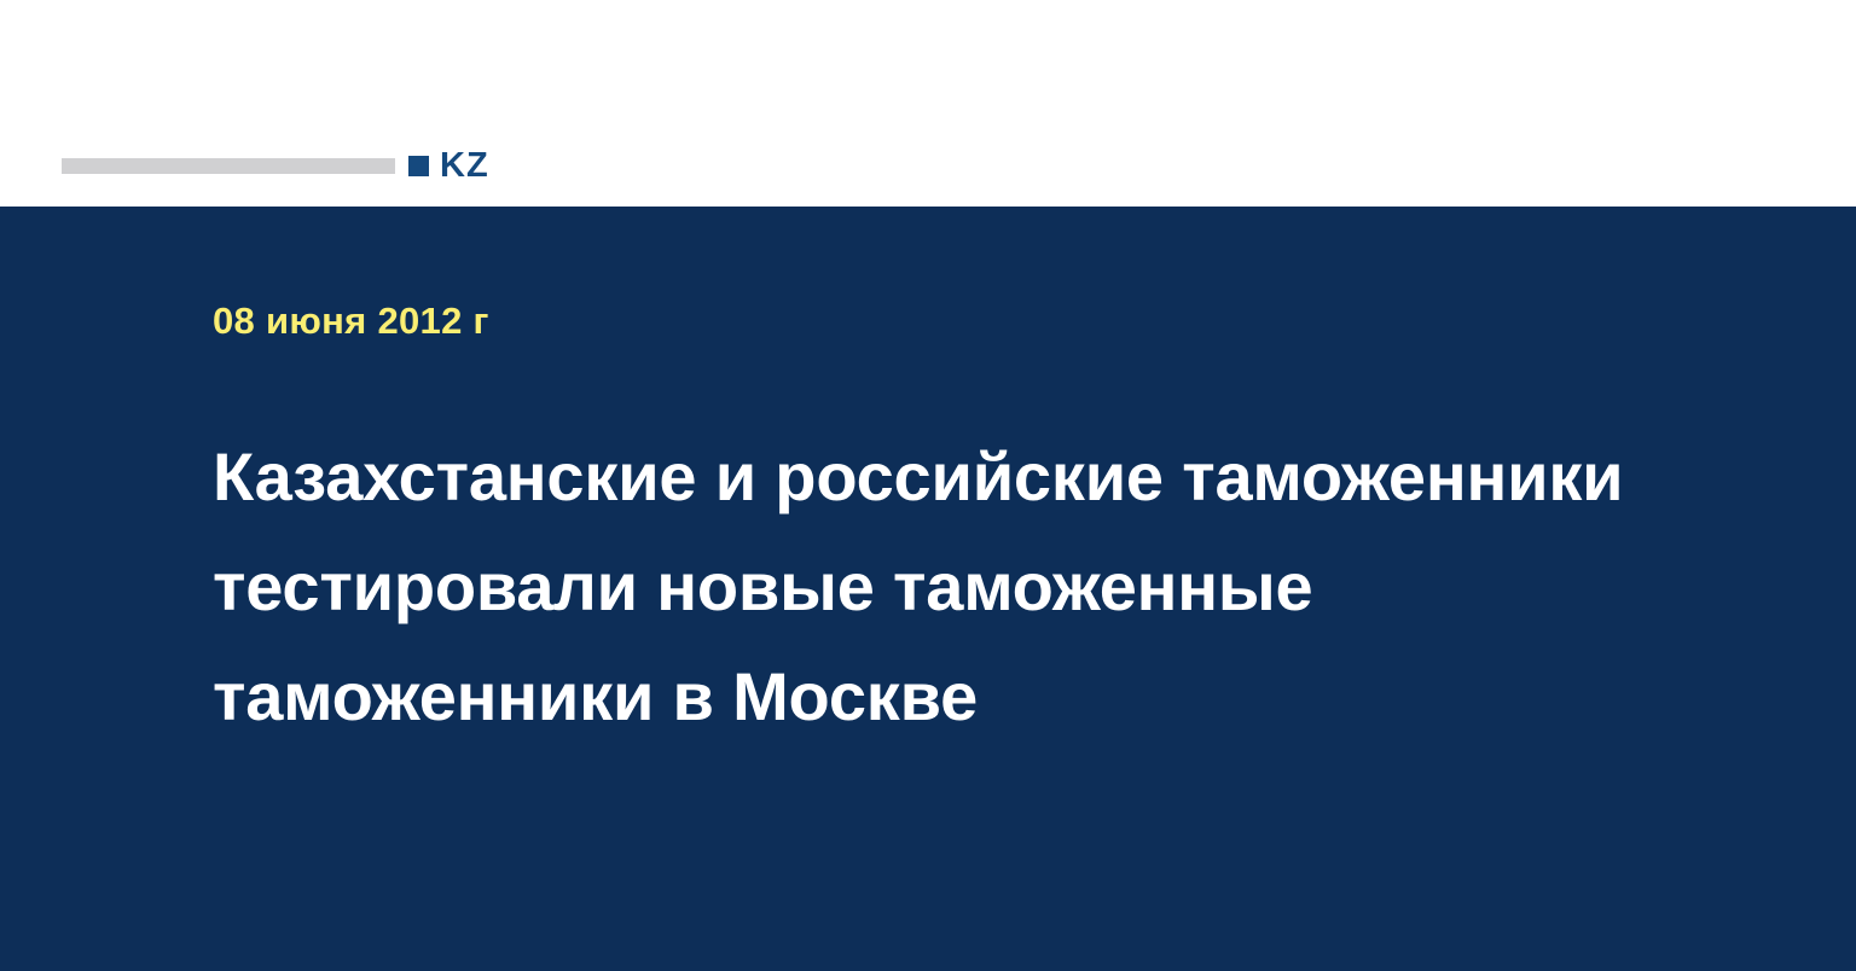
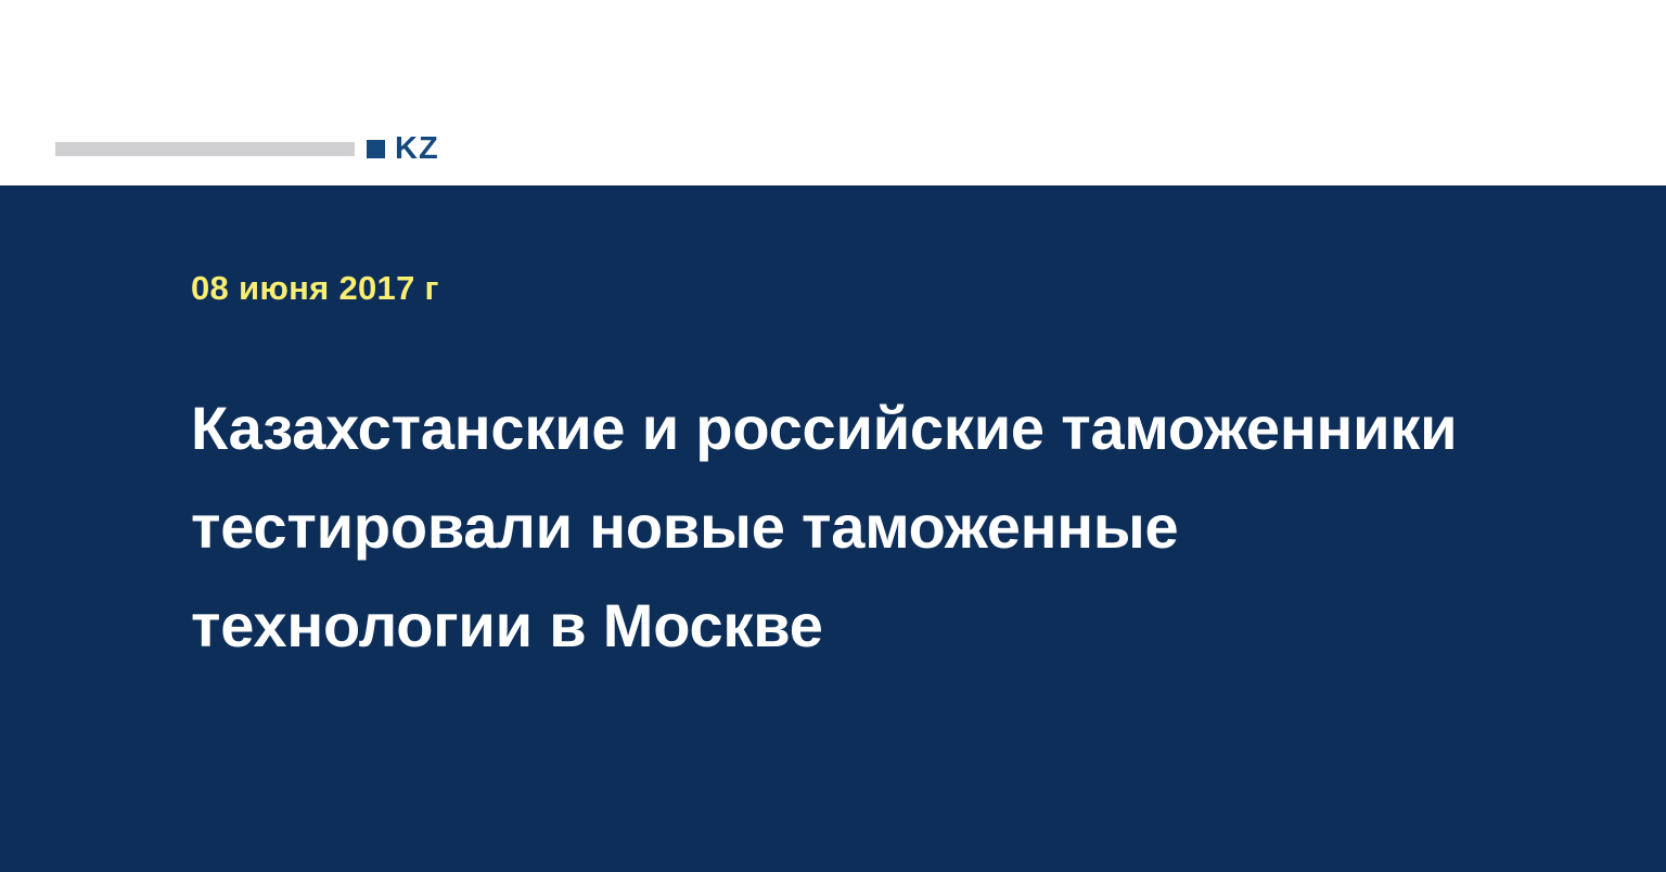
  KZ
- 08 июня 2012 г
+ 08 июня 2017 г
- Казахстанские и российские таможенники тестировали новые таможенные таможенники в Москве
+ Казахстанские и российские таможенники тестировали новые таможенные технологии в Москве
